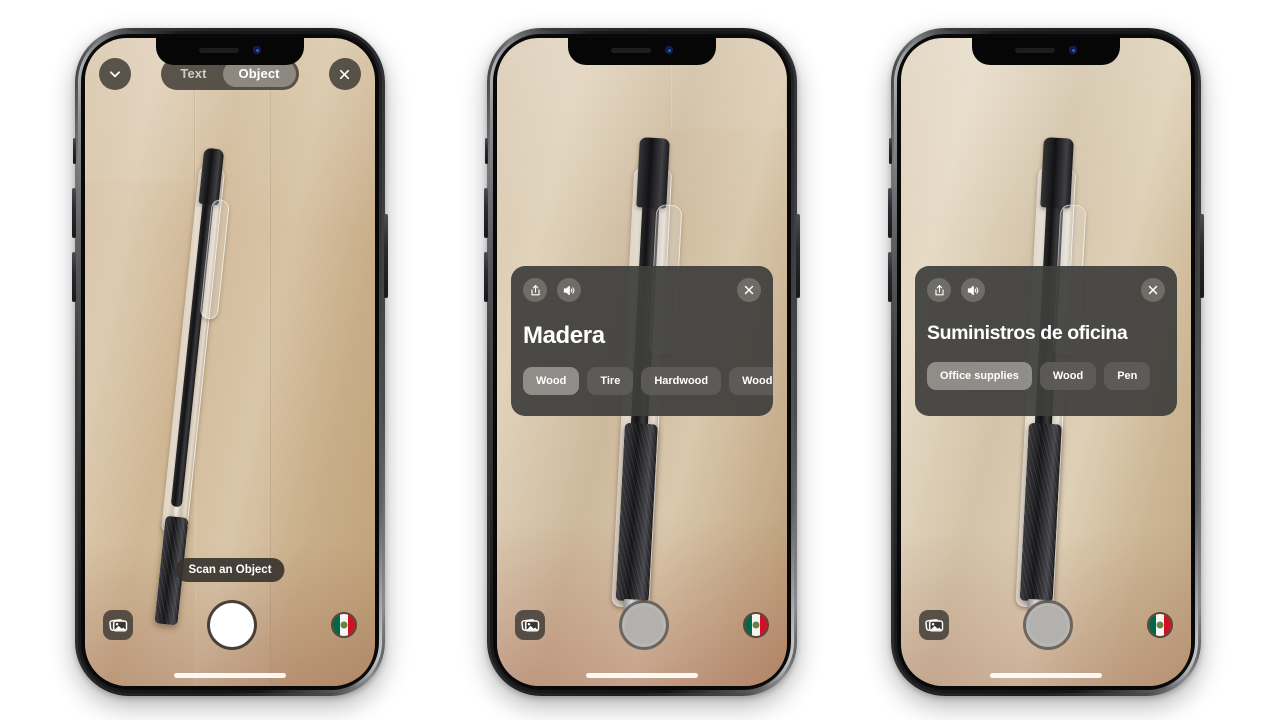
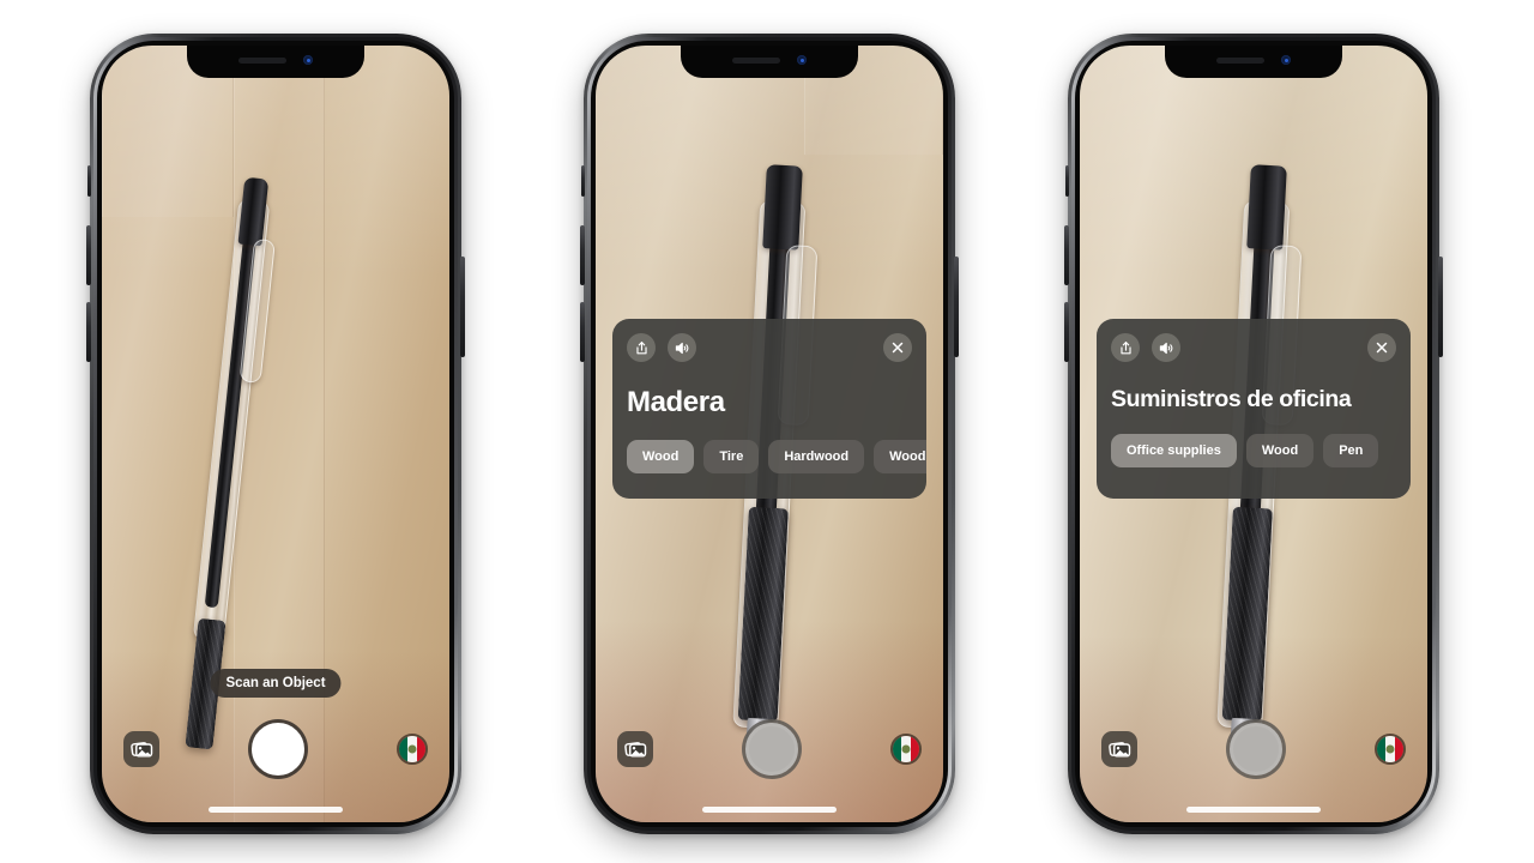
- Text
- Object
  Scan an Object
  Madera
  Wood
  Tire
  Hardwood
  Wood
  Suministros de oficina
  Office supplies
  Wood
  Pen
